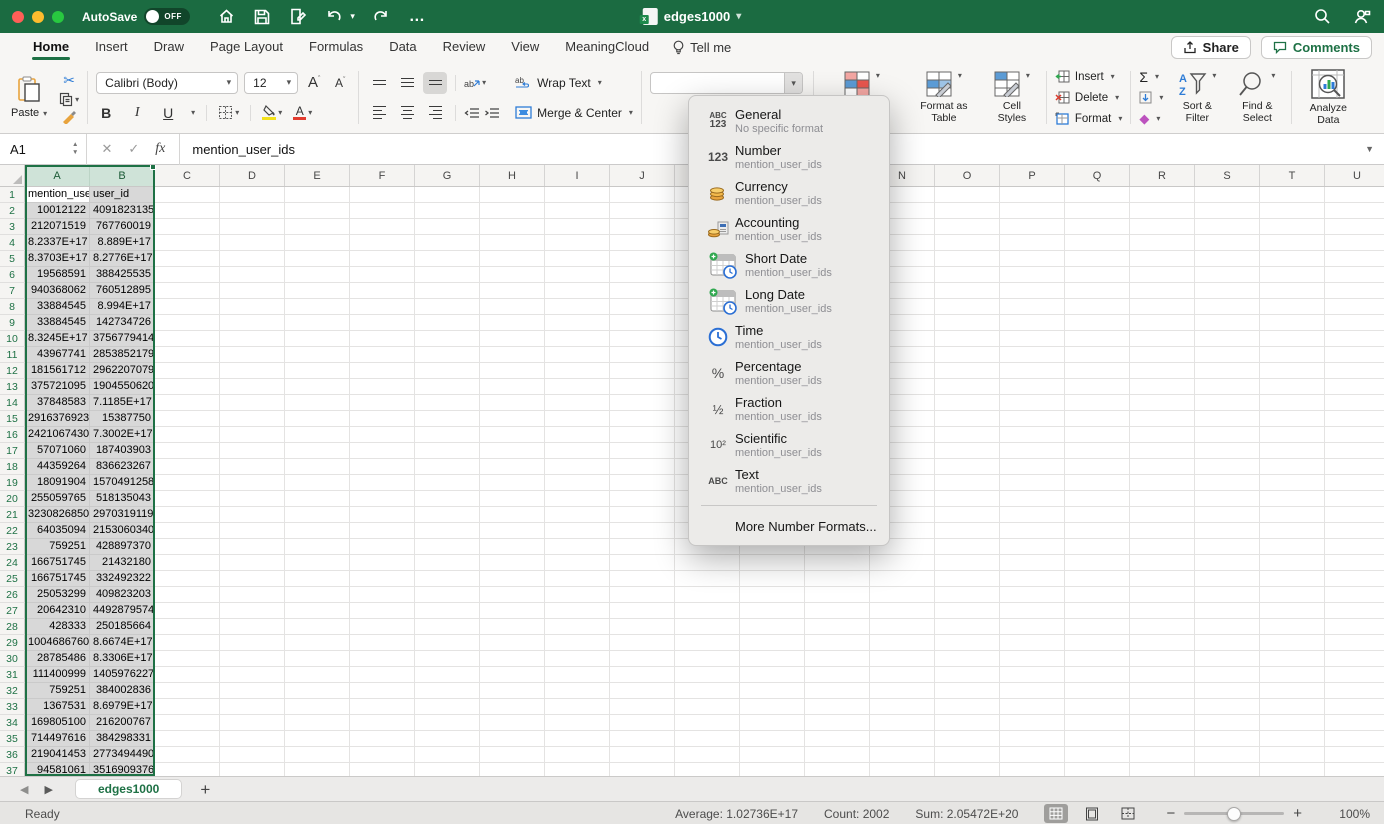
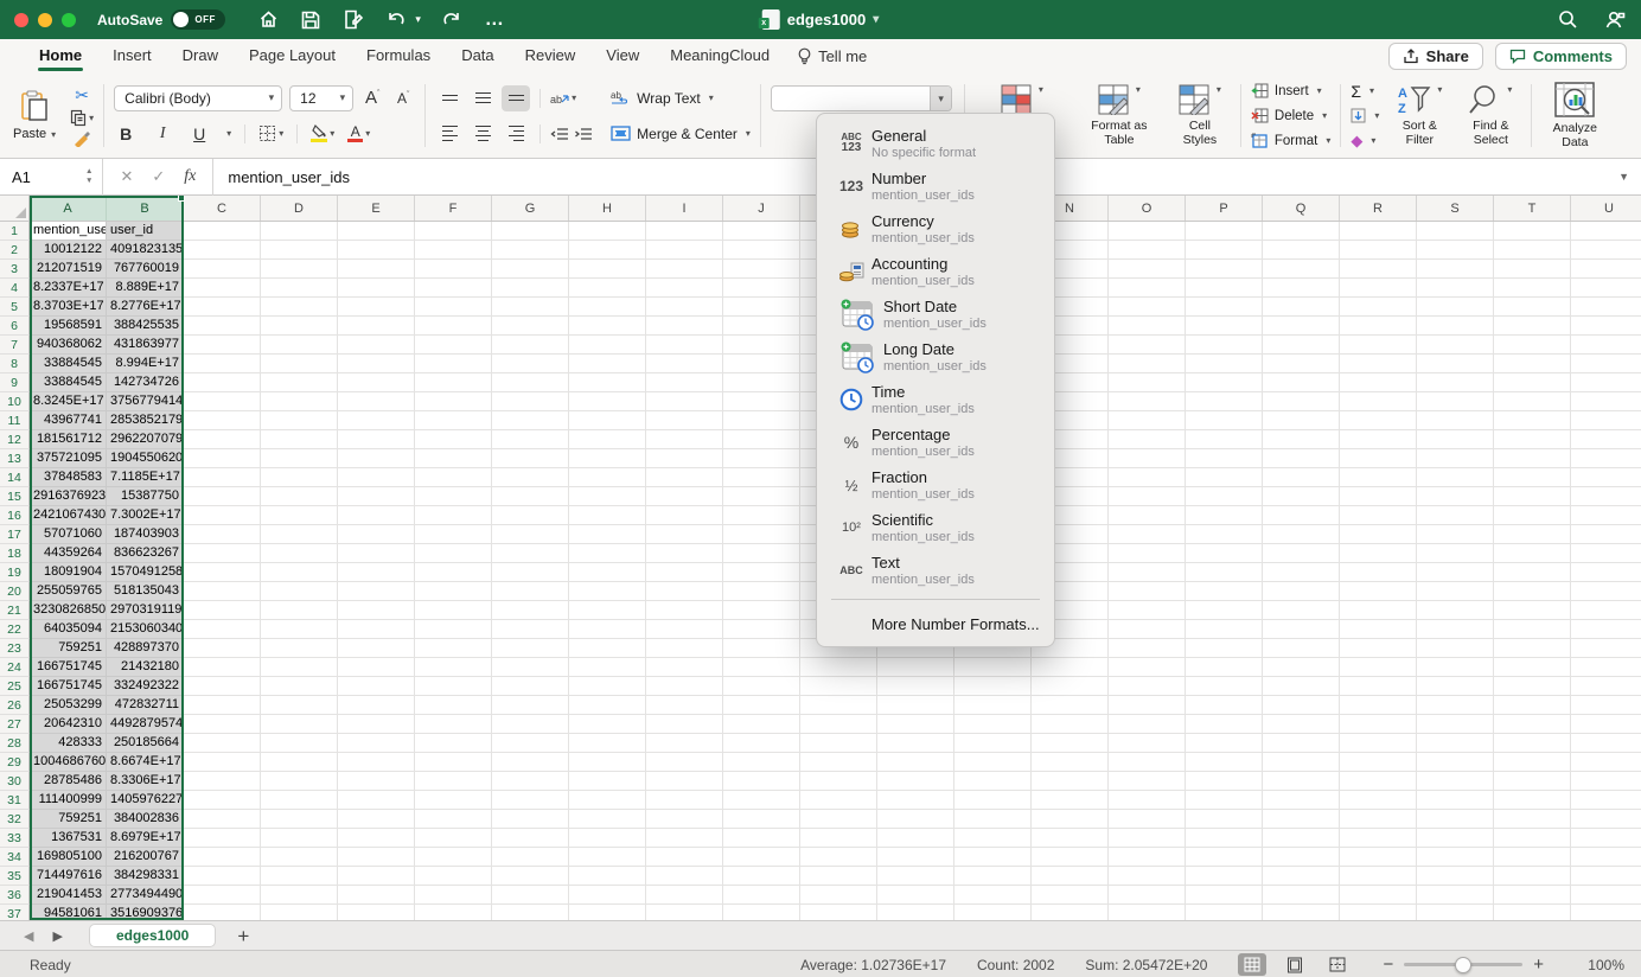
  AutoSave
  OFF
  ▾
  …
  edges1000
  ▾
  Home
  Insert
  Draw
  Page Layout
  Formulas
  Data
  Review
  View
  MeaningCloud
  Tell me
  Share
  Comments
  Paste
  ▾
  ✂
  ▾
  Calibri (Body)
  ▾
  12
  ▾
  B
  I
  U
  ▾
  ▾
  ▾
  A
  ▾
  ab
  ▾
  ab
  Wrap Text
  ▾
  Merge & Center
  ▾
  ▾
  ▾
  ▾
  Format as Table
  ▾
  Cell Styles
  Insert
  ▾
  Delete
  ▾
  Format
  ▾
  Σ
  ▾
  ▾
  ◆
  ▾
  A
  Z
  ▾
  Sort & Filter
  ▾
  Find & Select
  Analyze Data
  A1
  ✕
  ✓
  fx
  mention_user_ids
  ▼
  A
  B
  C
  D
  E
  F
  G
  H
  I
  J
  N
  O
  P
  Q
  R
  S
  T
  U
  1
  user_id
  2
  10012122
  4091823135
  3
  212071519
  767760019
  4
  8.2337E+17
  8.889E+17
  5
  8.3703E+17
  8.2776E+17
  6
  19568591
  388425535
  7
  940368062
- 760512895
+ 431863977
  8
  33884545
  8.994E+17
  9
  33884545
  142734726
  10
  8.3245E+17
  3756779414
  11
  43967741
  2853852179
  12
  181561712
  2962207079
  13
  375721095
  1904550620
  14
  37848583
  7.1185E+17
  15
  2916376923
  15387750
  16
  2421067430
  7.3002E+17
  17
  57071060
  187403903
  18
  44359264
  836623267
  19
  18091904
  1570491258
  20
  255059765
  518135043
  21
  3230826850
  2970319119
  22
  64035094
  2153060340
  23
  759251
  428897370
  24
  166751745
  21432180
  25
  166751745
  332492322
  26
  25053299
- 409823203
+ 472832711
  27
  20642310
  4492879574
  28
  428333
  250185664
  29
  1004686760
  8.6674E+17
  30
  28785486
  8.3306E+17
  31
  111400999
  1405976227
  32
  759251
  384002836
  33
  1367531
  8.6979E+17
  34
  169805100
  216200767
  35
  714497616
  384298331
  36
  219041453
  2773494490
  37
  94581061
  3516909376
  ABC
  123
  General
  No specific format
  123
  Number
  mention_user_ids
  Currency
  mention_user_ids
  Accounting
  mention_user_ids
  Short Date
  mention_user_ids
  Long Date
  mention_user_ids
  Time
  mention_user_ids
  %
  Percentage
  mention_user_ids
  ½
  Fraction
  mention_user_ids
  10²
  Scientific
  mention_user_ids
  ABC
  Text
  mention_user_ids
  More Number Formats...
  ◀
  ▶
  edges1000
  +
  Ready
  Average: 1.02736E+17
  Count: 2002
  Sum: 2.05472E+20
  −
  +
  100%
